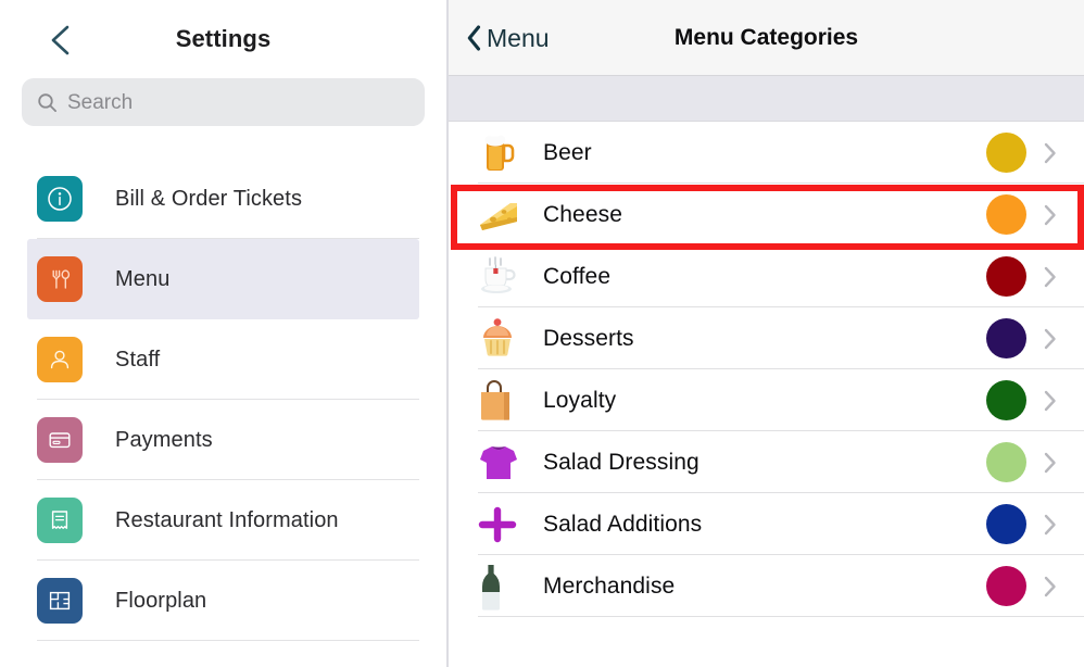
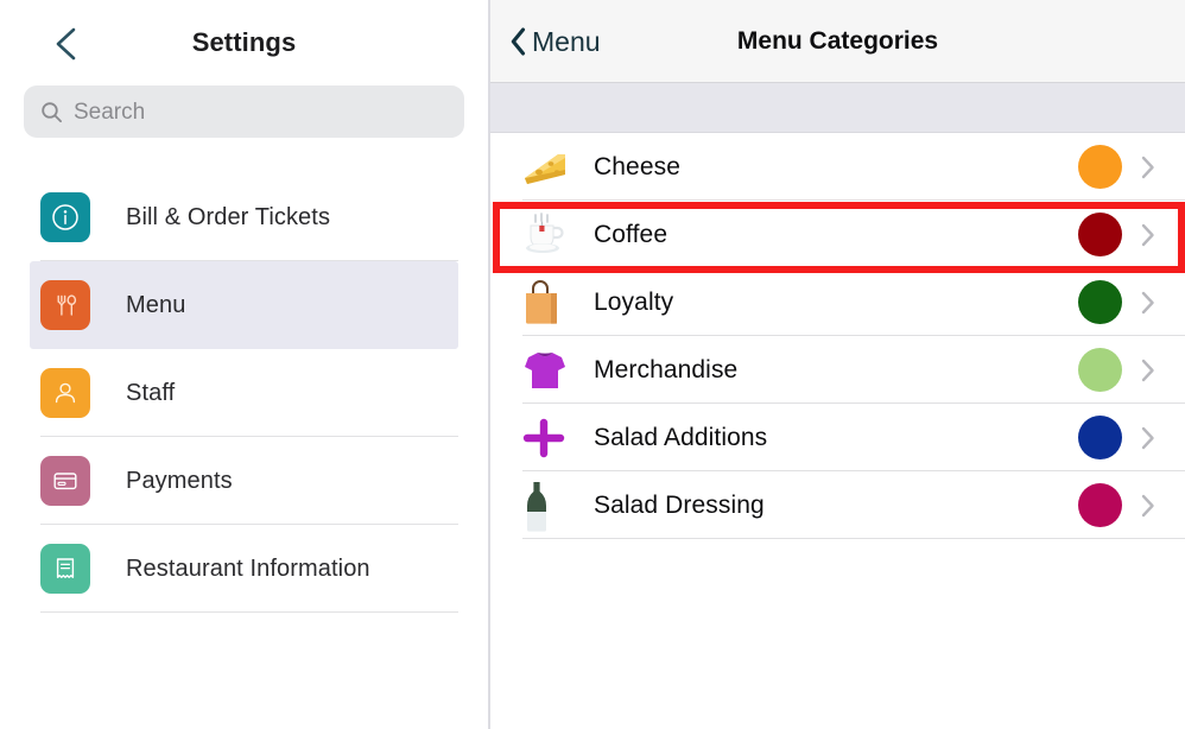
  Settings
  Search
  Bill & Order Tickets
  Menu
  Staff
  Payments
  Restaurant Information
- Floorplan
  Menu
  Menu Categories
- Beer
  Cheese
  Coffee
- Desserts
  Loyalty
- Salad Dressing
+ Merchandise
  Salad Additions
- Merchandise
+ Salad Dressing
